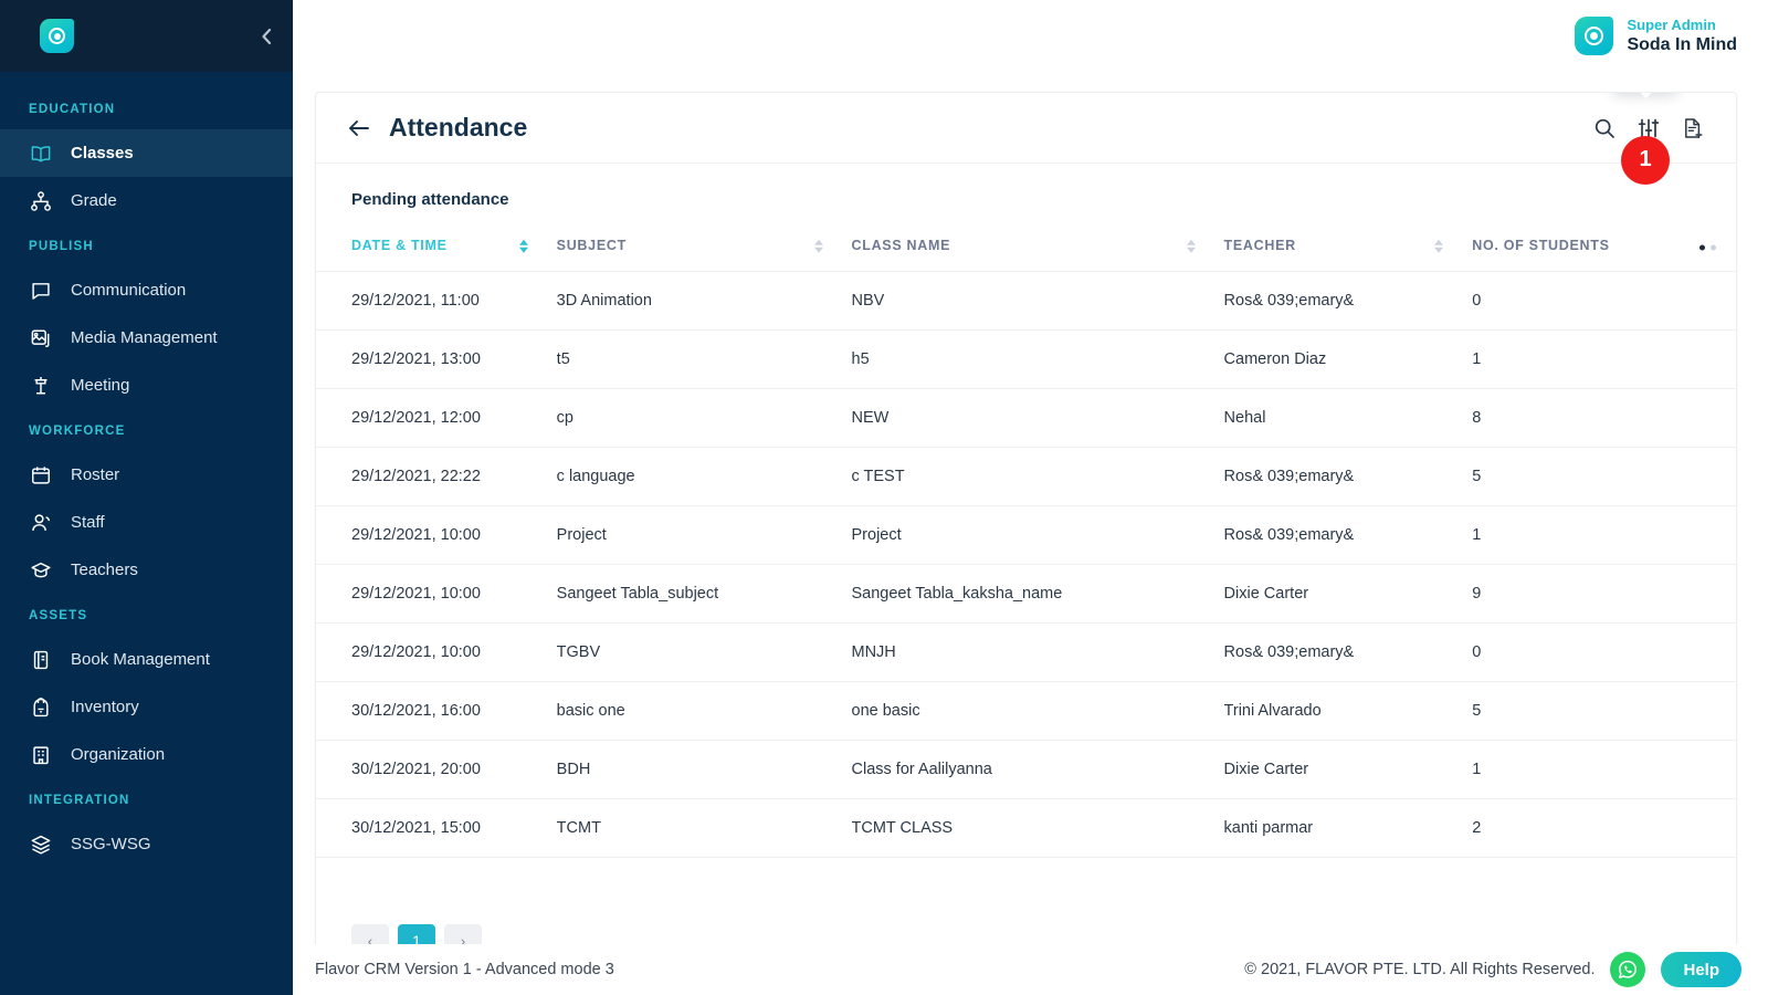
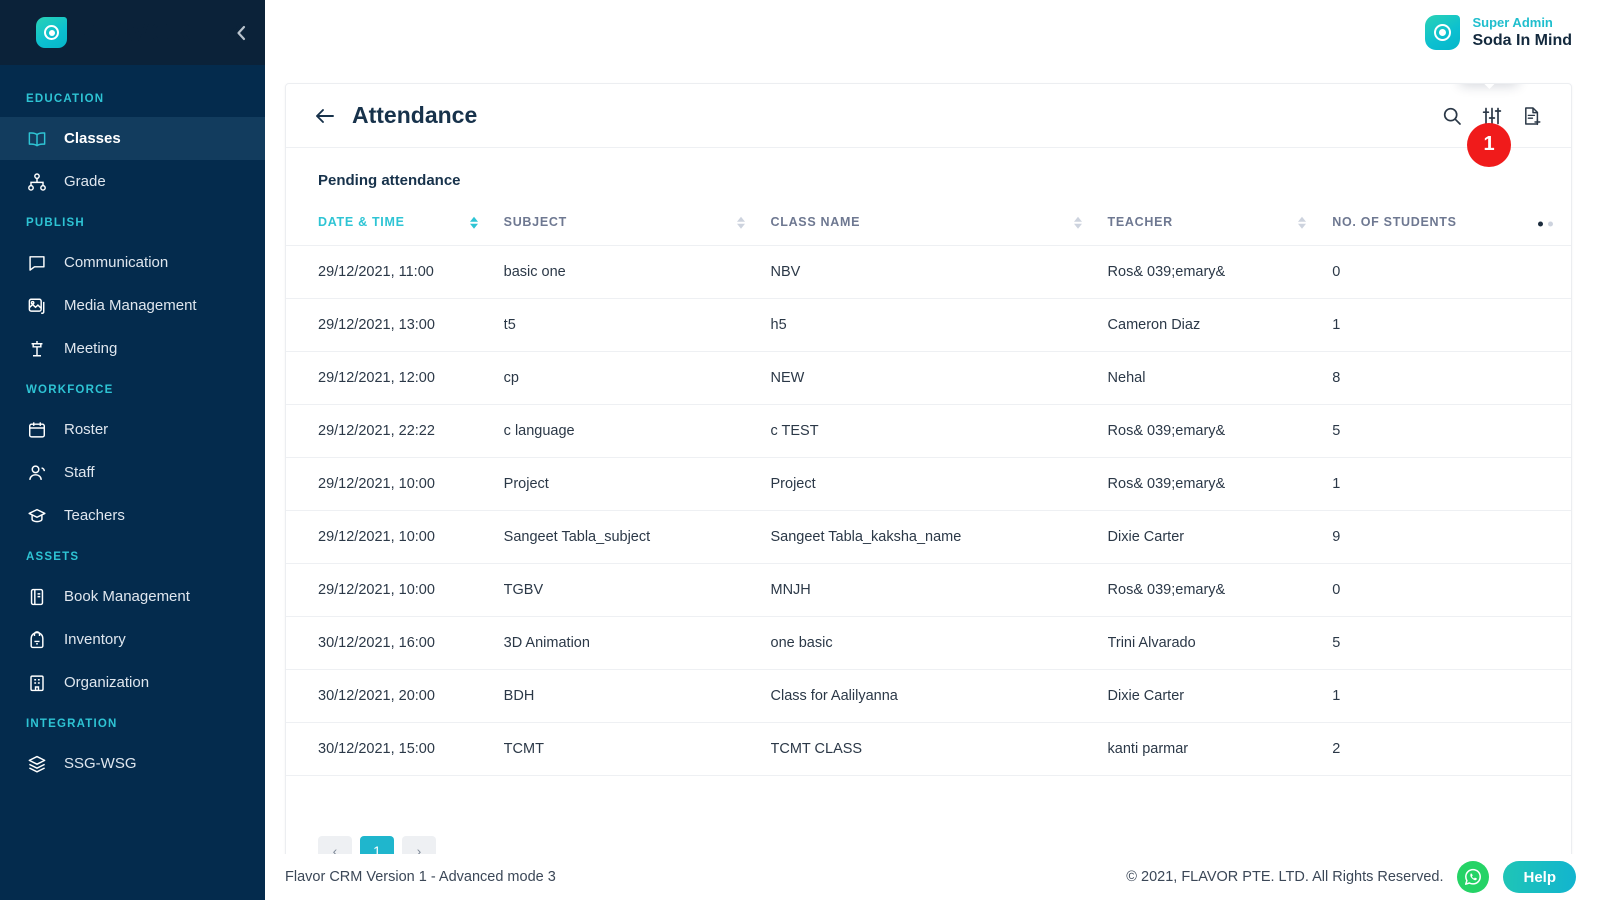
  EDUCATION
  Classes
  Grade
  PUBLISH
  Communication
  Media Management
  Meeting
  WORKFORCE
  Roster
  Staff
  Teachers
  ASSETS
  Book Management
  Inventory
  Organization
  INTEGRATION
  SSG-WSG
  Super Admin
  Soda In Mind
  Attendance
  1
  Pending attendance
  DATE & TIME	SUBJECT	CLASS NAME	TEACHER	NO. OF STUDENTS
- 29/12/2021, 11:00	3D Animation	NBV	Ros& 039;emary&	0
+ 29/12/2021, 11:00	basic one	NBV	Ros& 039;emary&	0
  29/12/2021, 13:00	t5	h5	Cameron Diaz	1
  29/12/2021, 12:00	cp	NEW	Nehal	8
  29/12/2021, 22:22	c language	c TEST	Ros& 039;emary&	5
  29/12/2021, 10:00	Project	Project	Ros& 039;emary&	1
  29/12/2021, 10:00	Sangeet Tabla_subject	Sangeet Tabla_kaksha_name	Dixie Carter	9
  29/12/2021, 10:00	TGBV	MNJH	Ros& 039;emary&	0
- 30/12/2021, 16:00	basic one	one basic	Trini Alvarado	5
+ 30/12/2021, 16:00	3D Animation	one basic	Trini Alvarado	5
  30/12/2021, 20:00	BDH	Class for Aalilyanna	Dixie Carter	1
  30/12/2021, 15:00	TCMT	TCMT CLASS	kanti parmar	2
  ‹
  1
  ›
  Flavor CRM Version 1 - Advanced mode 3
  © 2021, FLAVOR PTE. LTD. All Rights Reserved.
  Help
